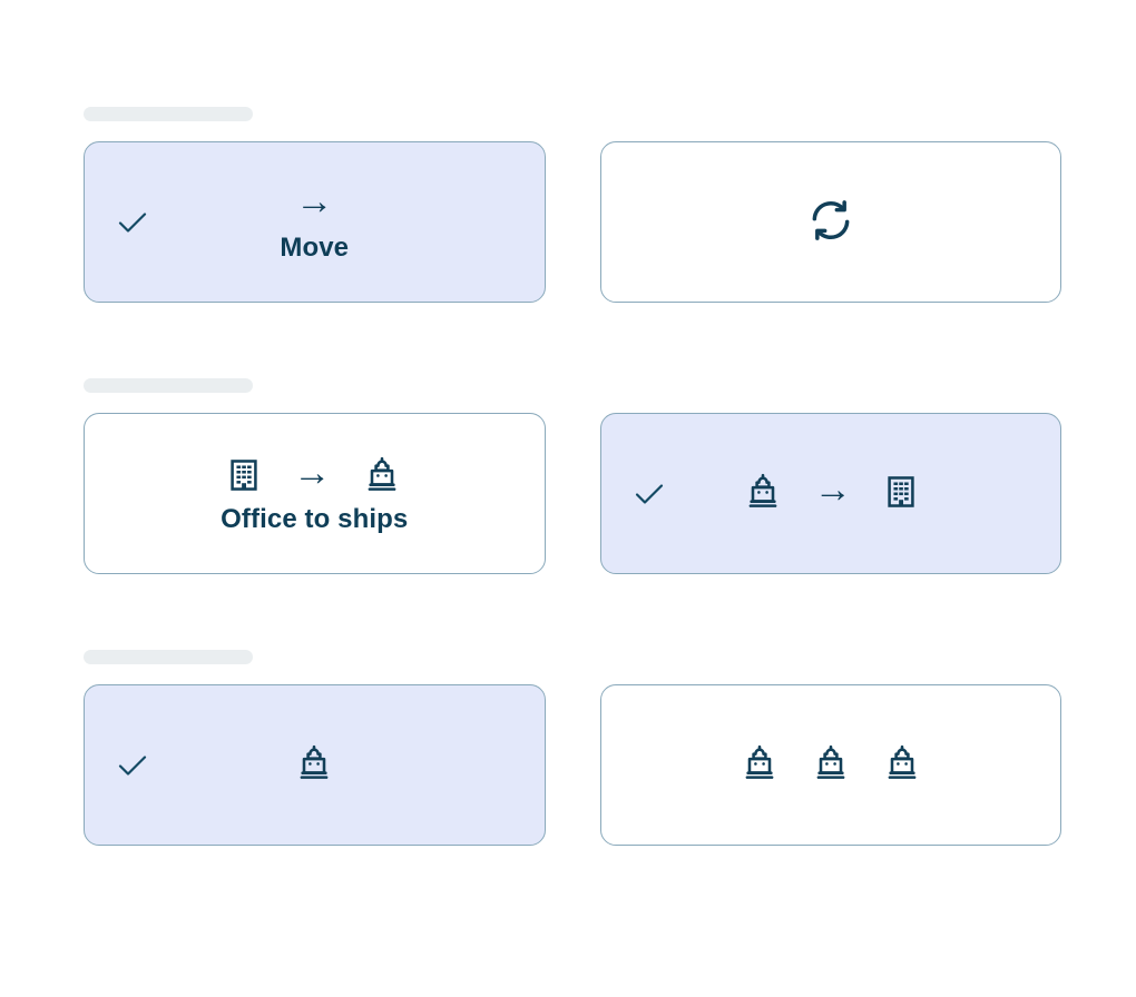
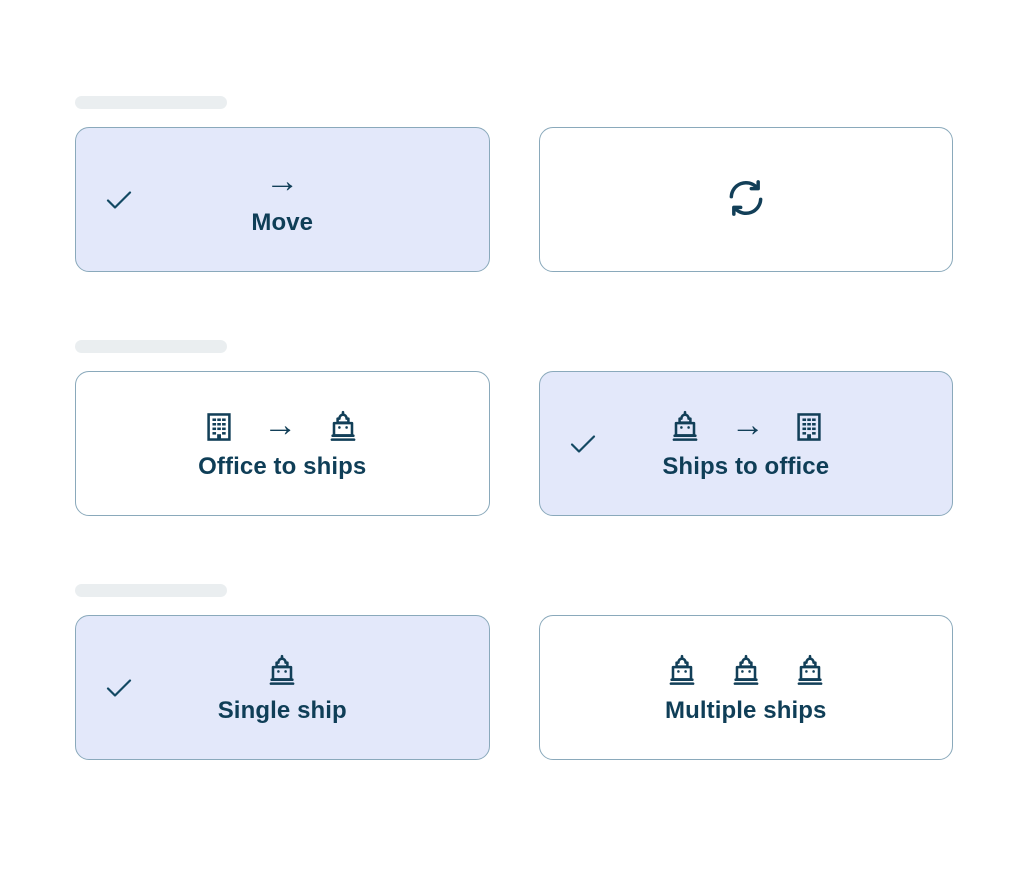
  →
  Move
  →
  Office to ships
  →
+ Ships to office
+ Single ship
+ Multiple ships
